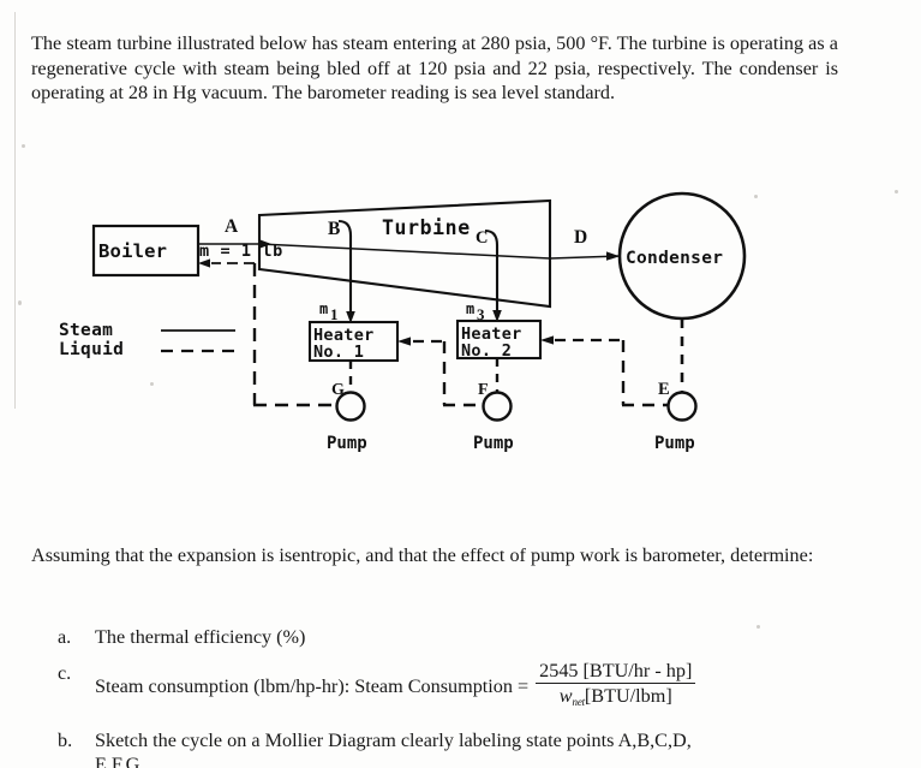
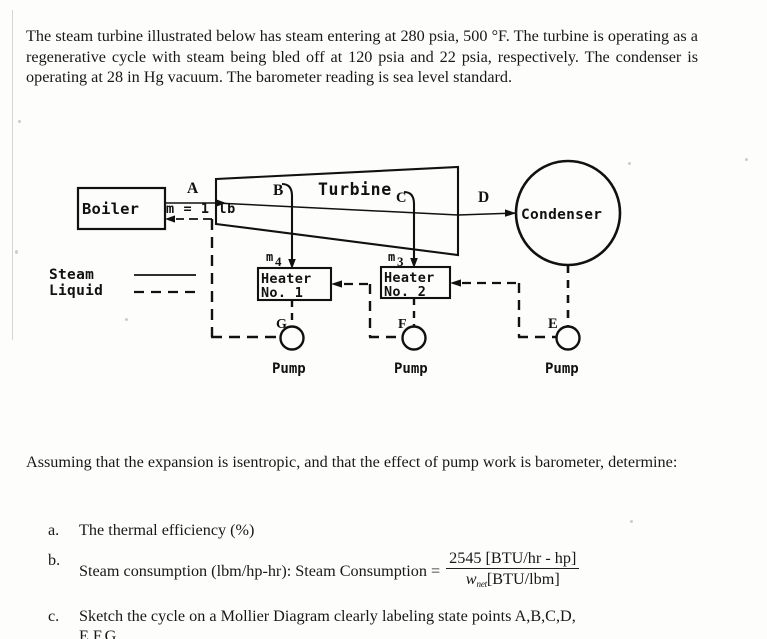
  The steam turbine illustrated below has steam entering at 280 psia, 500 °F. The turbine is operating as a regenerative cycle with steam being bled off at 120 psia and 22 psia, respectively. The condenser is operating at 28 in Hg vacuum. The barometer reading is sea level standard.
  Boiler
  Turbine
  A
  m = 1 lb
  B
  m
- 1
+ 4
  C
  m
  3
  D
  Condenser
  E
  Heater
  No. 1
  Heater
  No. 2
  G
  F
  Pump
  Pump
  Pump
  Steam
  Liquid
  Assuming that the expansion is isentropic, and that the effect of pump work is barometer, determine:
  a.
  The thermal efficiency (%)
- c.
+ b.
  Steam consumption (lbm/hp-hr):
  Steam Consumption
  =
  2545 [BTU/hr - hp]
  wnet[BTU/lbm]
- b.
+ c.
  Sketch the cycle on a Mollier Diagram clearly labeling state points A,B,C,D,
  E,F,G
